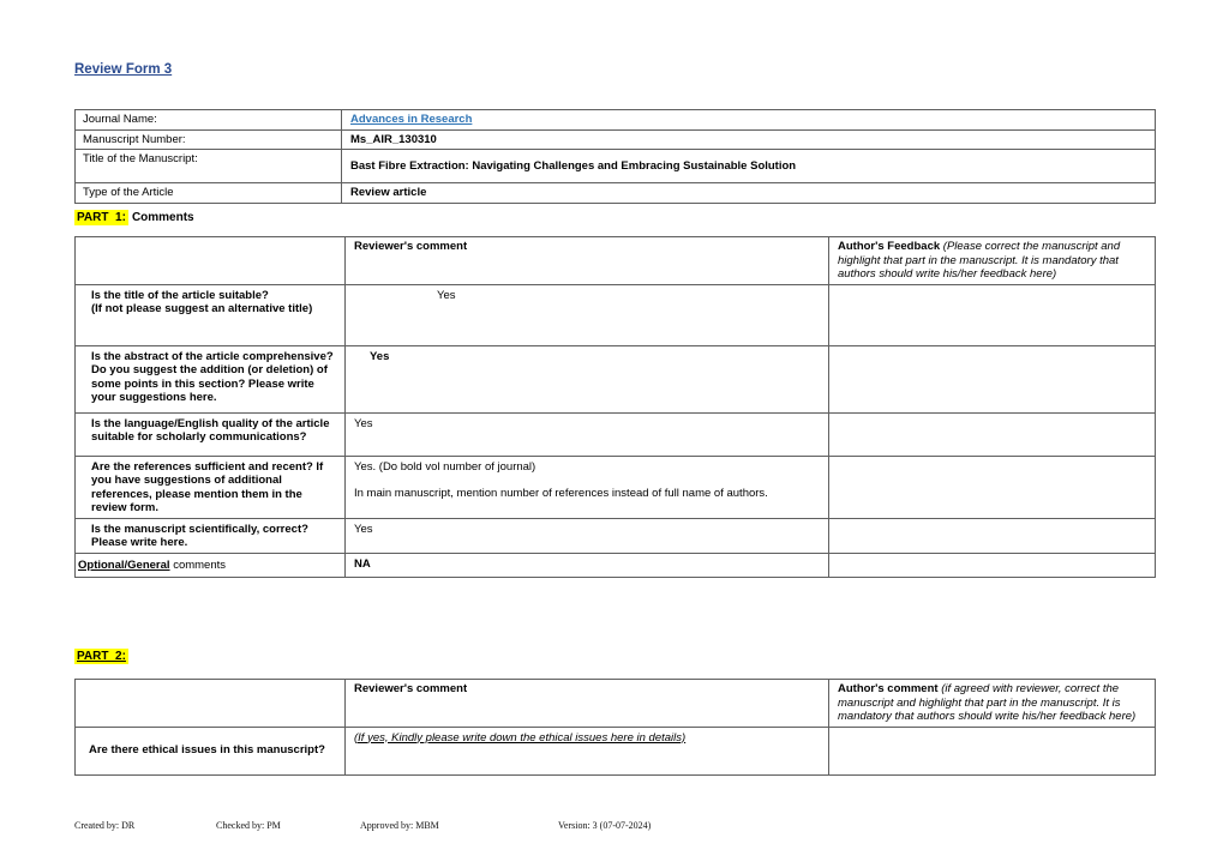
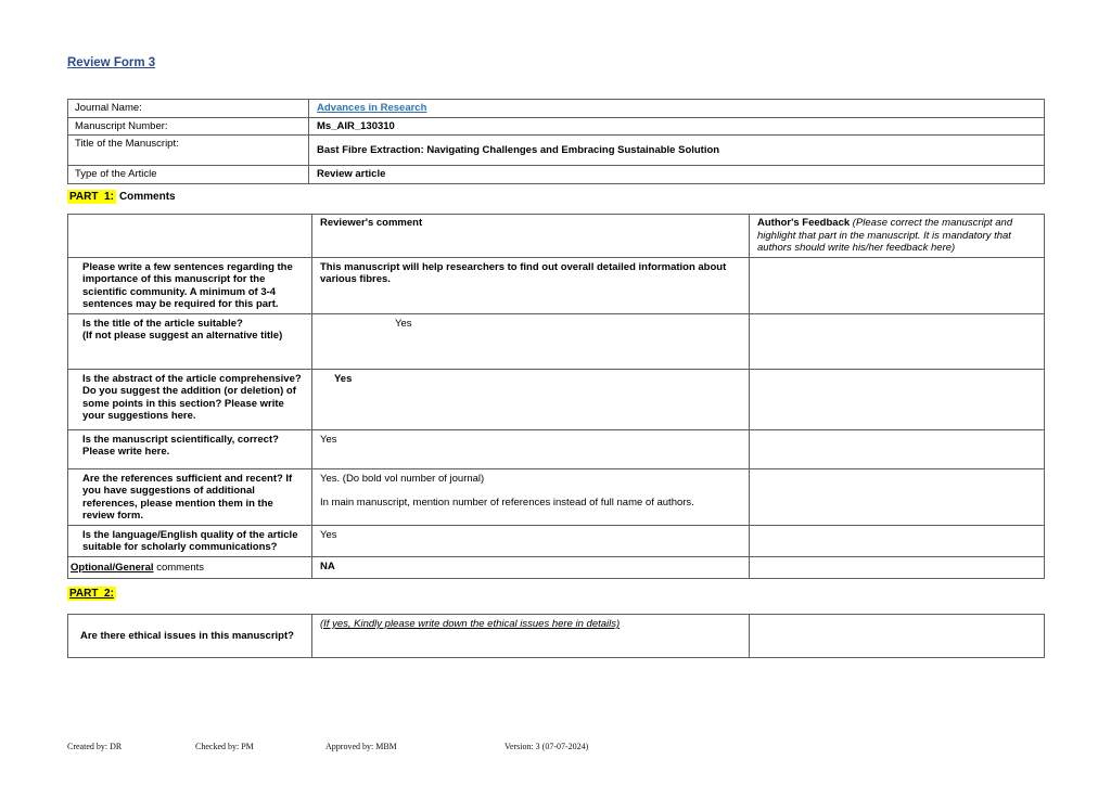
  Review Form 3
  Journal Name:	Advances in Research
  Manuscript Number:	Ms_AIR_130310
  Title of the Manuscript:	Bast Fibre Extraction: Navigating Challenges and Embracing Sustainable Solution
  Type of the Article	Review article
  PART 1: Comments
  	Reviewer's comment	Author's Feedback (Please correct the manuscript and highlight that part in the manuscript. It is mandatory that authors should write his/her feedback here)
+ Please write a few sentences regarding the importance of this manuscript for the scientific community. A minimum of 3-4 sentences may be required for this part.	This manuscript will help researchers to find out overall detailed information about various fibres.
  Is the title of the article suitable? (If not please suggest an alternative title)	Yes
  Is the abstract of the article comprehensive? Do you suggest the addition (or deletion) of some points in this section? Please write your suggestions here.	Yes
- Is the language/English quality of the article suitable for scholarly communications?	Yes
+ Is the manuscript scientifically, correct? Please write here.	Yes
  Are the references sufficient and recent? If you have suggestions of additional references, please mention them in the review form.	Yes. (Do bold vol number of journal) In main manuscript, mention number of references instead of full name of authors.
- Is the manuscript scientifically, correct? Please write here.	Yes
+ Is the language/English quality of the article suitable for scholarly communications?	Yes
  Optional/General comments	NA
  PART 2:
- 	Reviewer's comment	Author's comment (if agreed with reviewer, correct the manuscript and highlight that part in the manuscript. It is mandatory that authors should write his/her feedback here)
  Are there ethical issues in this manuscript?	(If yes, Kindly please write down the ethical issues here in details)
  Created by: DR
  Checked by: PM
  Approved by: MBM
  Version: 3 (07-07-2024)
